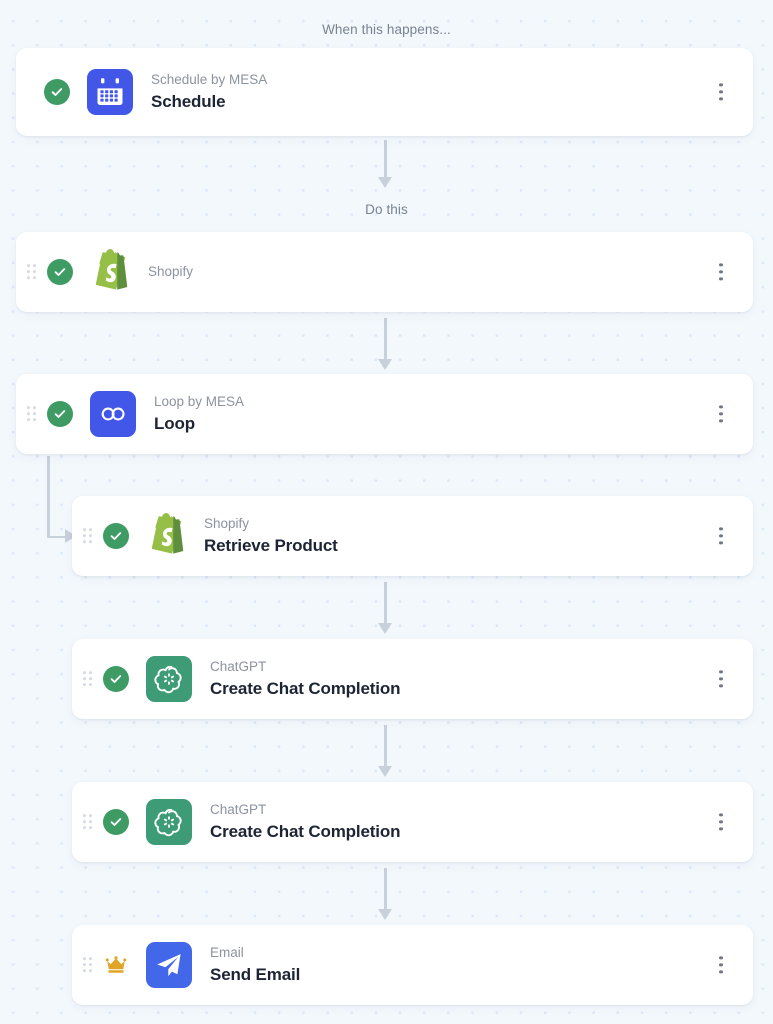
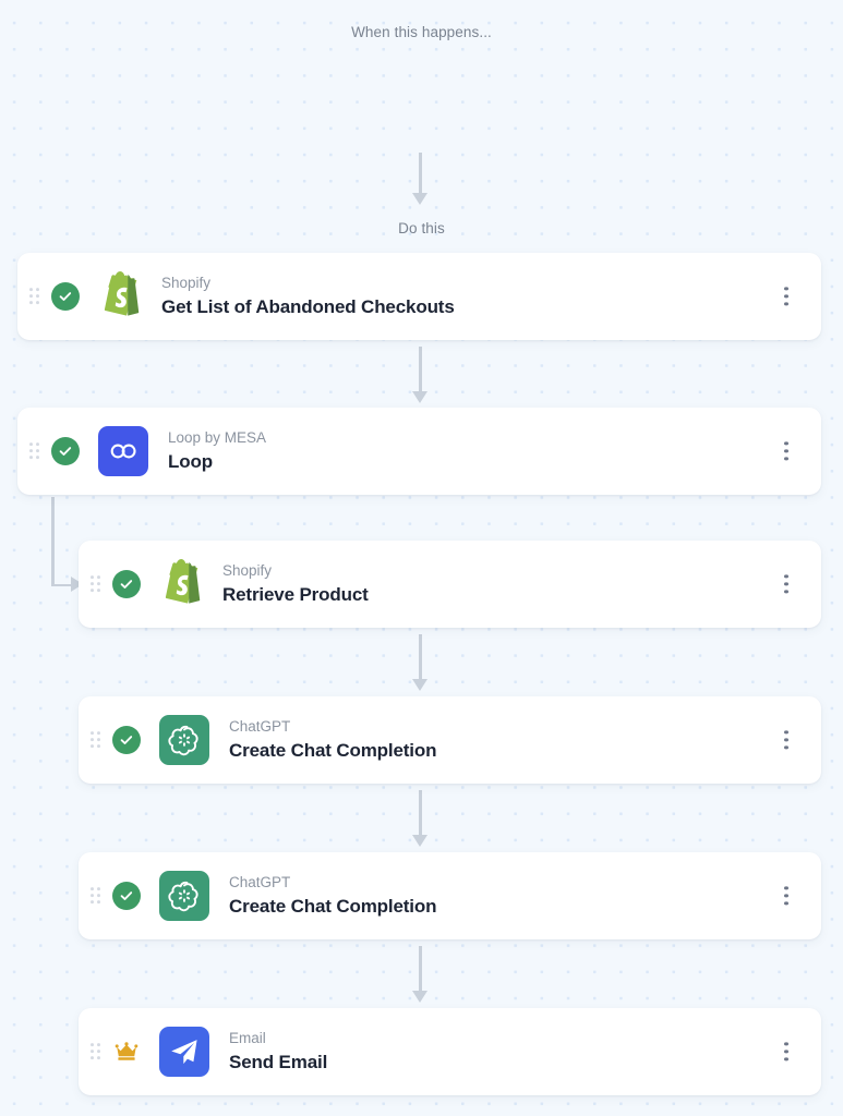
  When this happens...
  Do this
- Schedule by MESA
- Schedule
  Shopify
+ Get List of Abandoned Checkouts
  Loop by MESA
  Loop
  Shopify
  Retrieve Product
  ChatGPT
  Create Chat Completion
  ChatGPT
  Create Chat Completion
  Email
  Send Email
